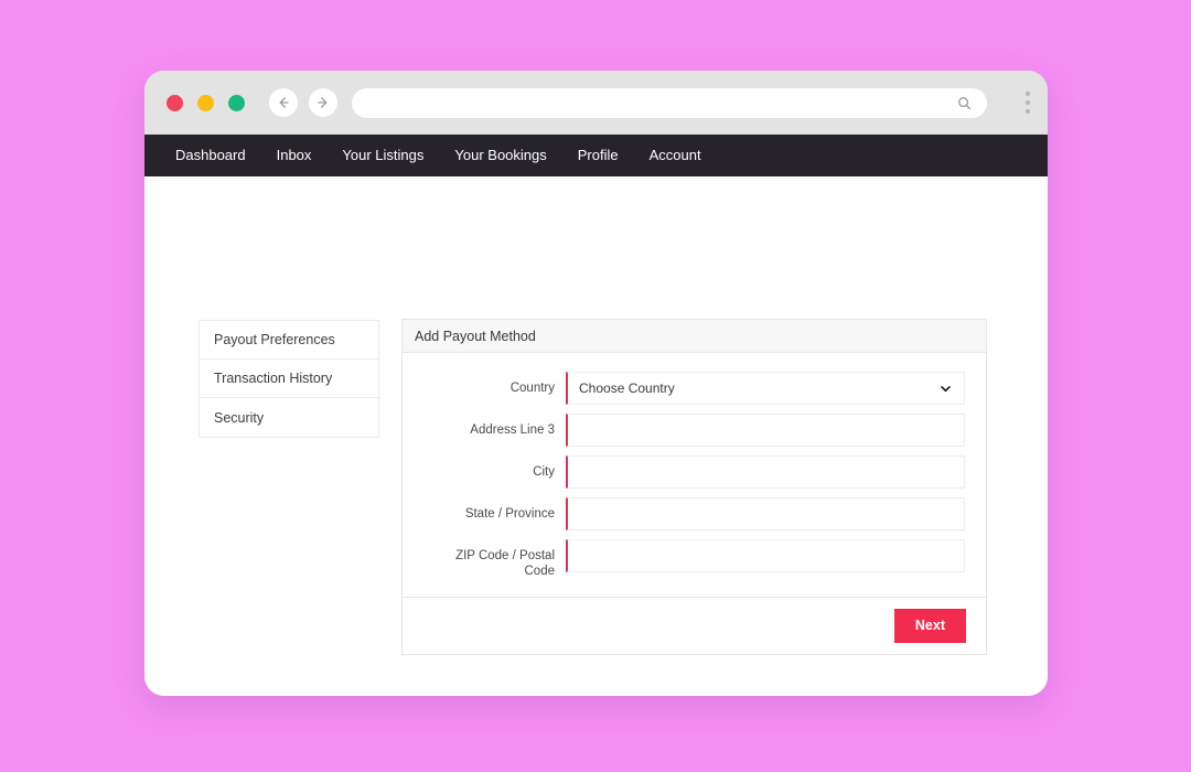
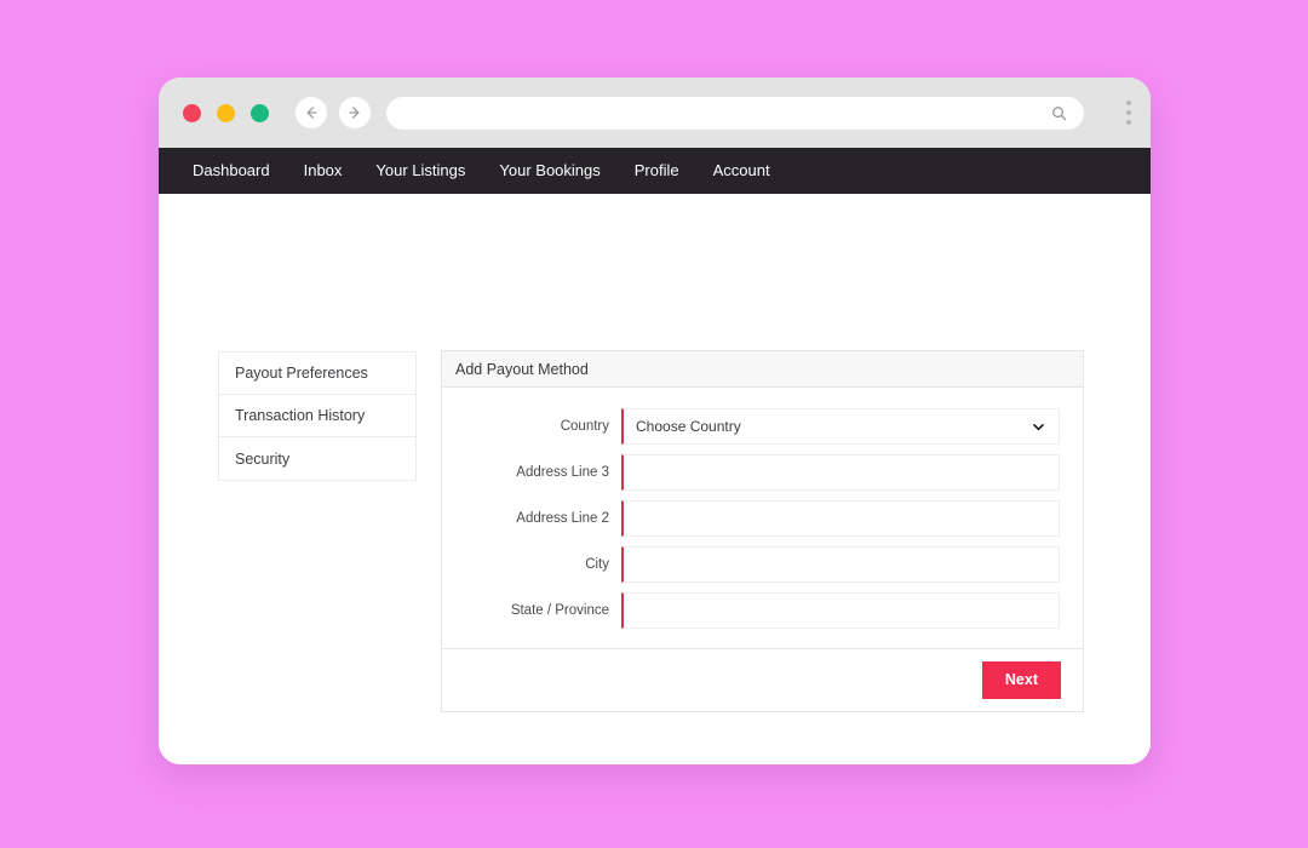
  Dashboard
  Inbox
  Your Listings
  Your Bookings
  Profile
  Account
  Payout Preferences
  Transaction History
  Security
  Add Payout Method
  Country
  Choose Country
  Address Line 3
+ Address Line 2
  City
  State / Province
- ZIP Code / Postal Code
  Next
